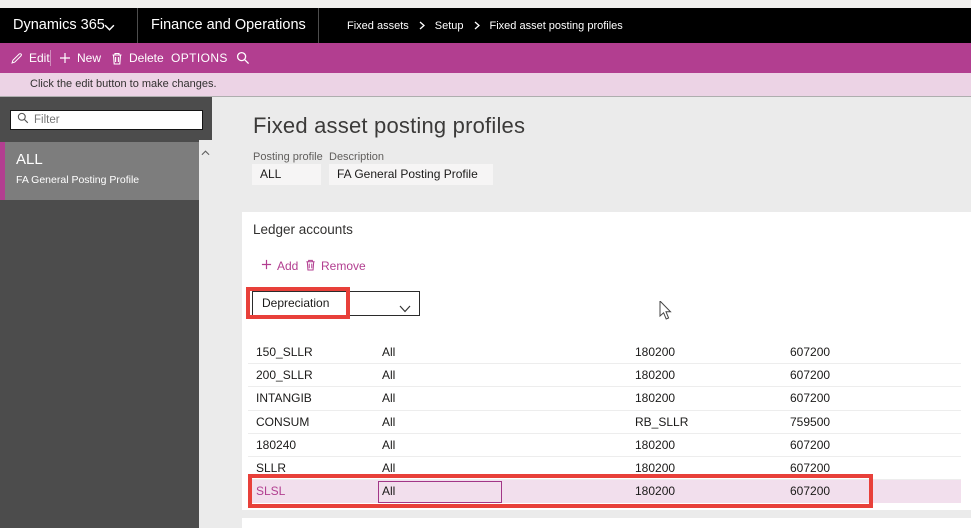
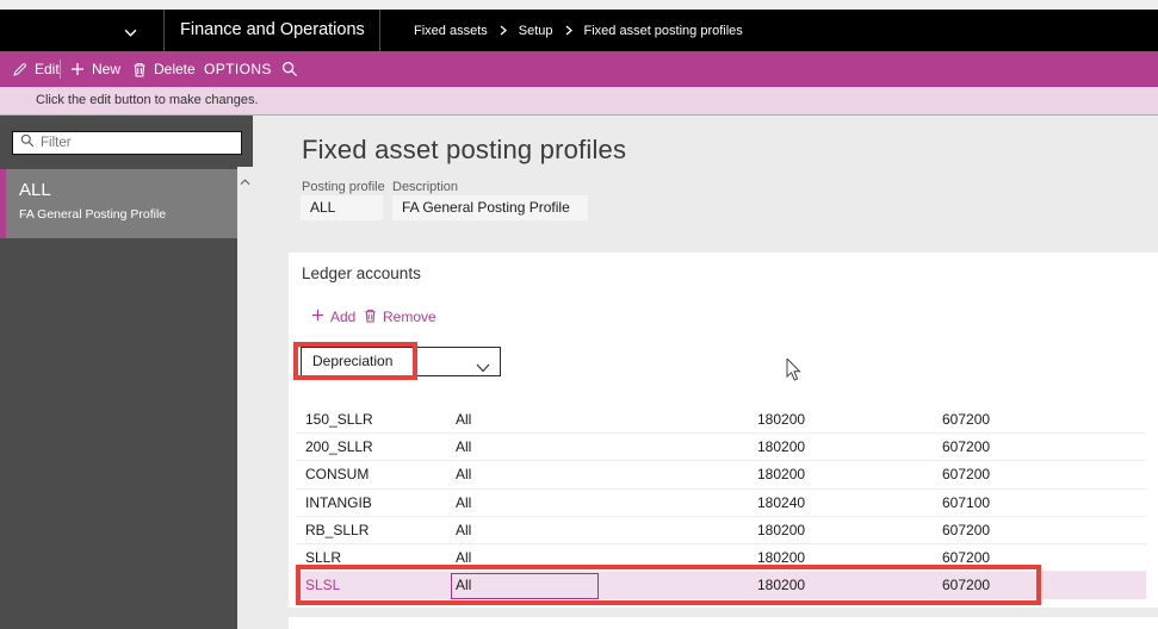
- Dynamics 365
  Finance and Operations
  Fixed assets
  Setup
  Fixed asset posting profiles
  Edit
  New
  Delete
  OPTIONS
  Click the edit button to make changes.
  Filter
  ALL
  FA General Posting Profile
  Fixed asset posting profiles
  Posting profile
  Description
  ALL
  FA General Posting Profile
  Ledger accounts
  Add
  Remove
  Depreciation
  150_SLLR
  All
  180200
  607200
  200_SLLR
  All
  180200
  607200
- INTANGIB
+ CONSUM
  All
  180200
  607200
- CONSUM
+ INTANGIB
  All
- RB_SLLR
+ 180240
- 759500
+ 607100
- 180240
+ RB_SLLR
  All
  180200
  607200
  SLLR
  All
  180200
  607200
  SLSL
  All
  180200
  607200
